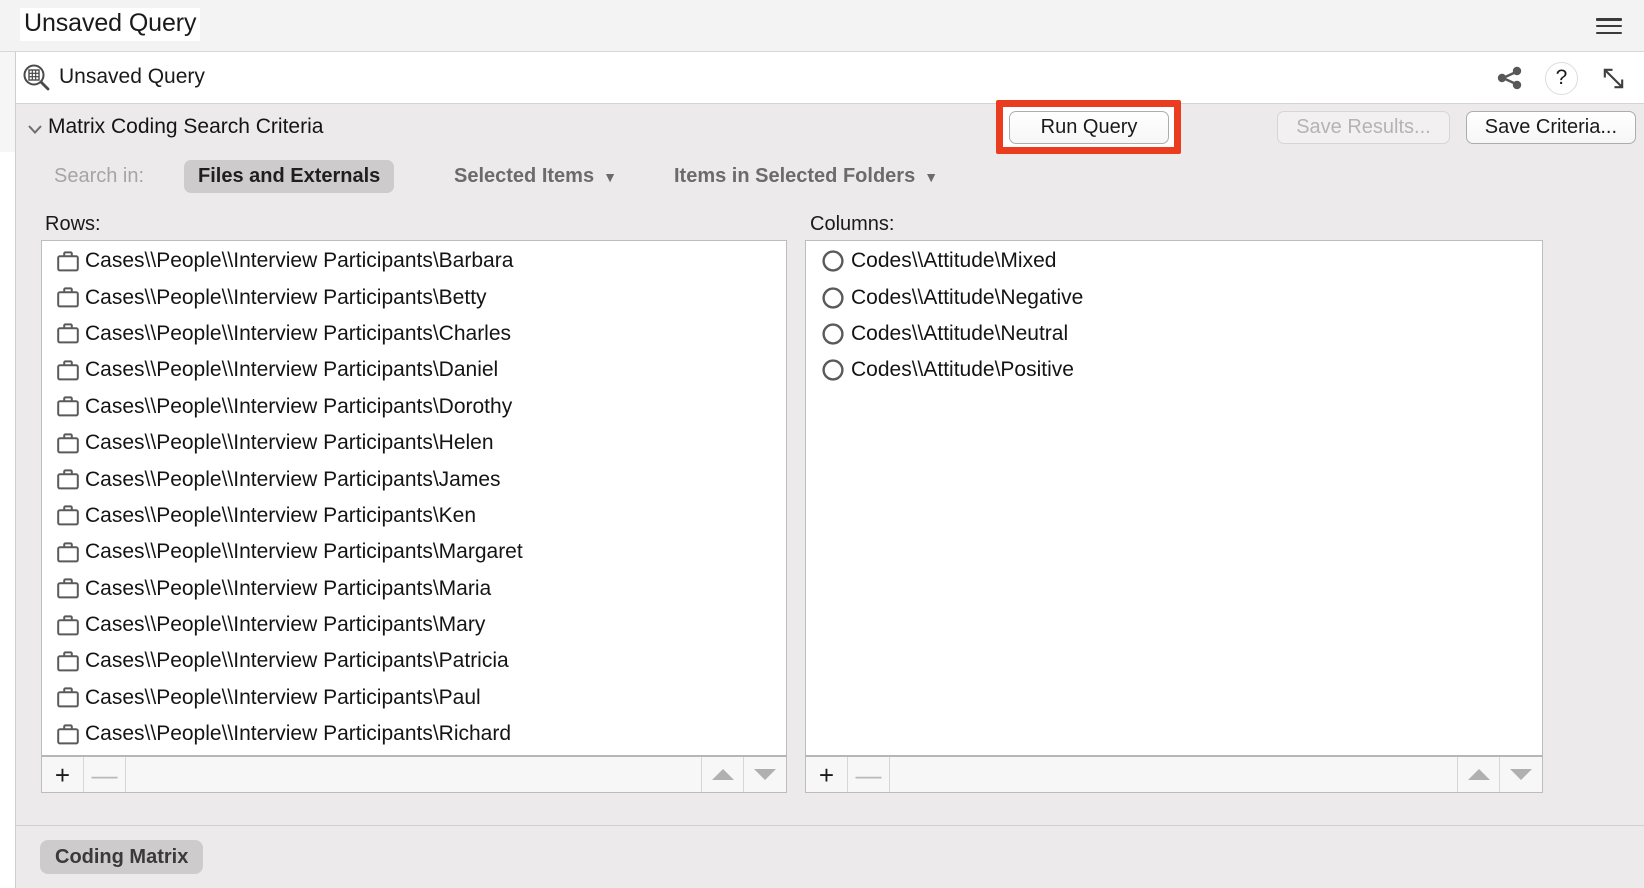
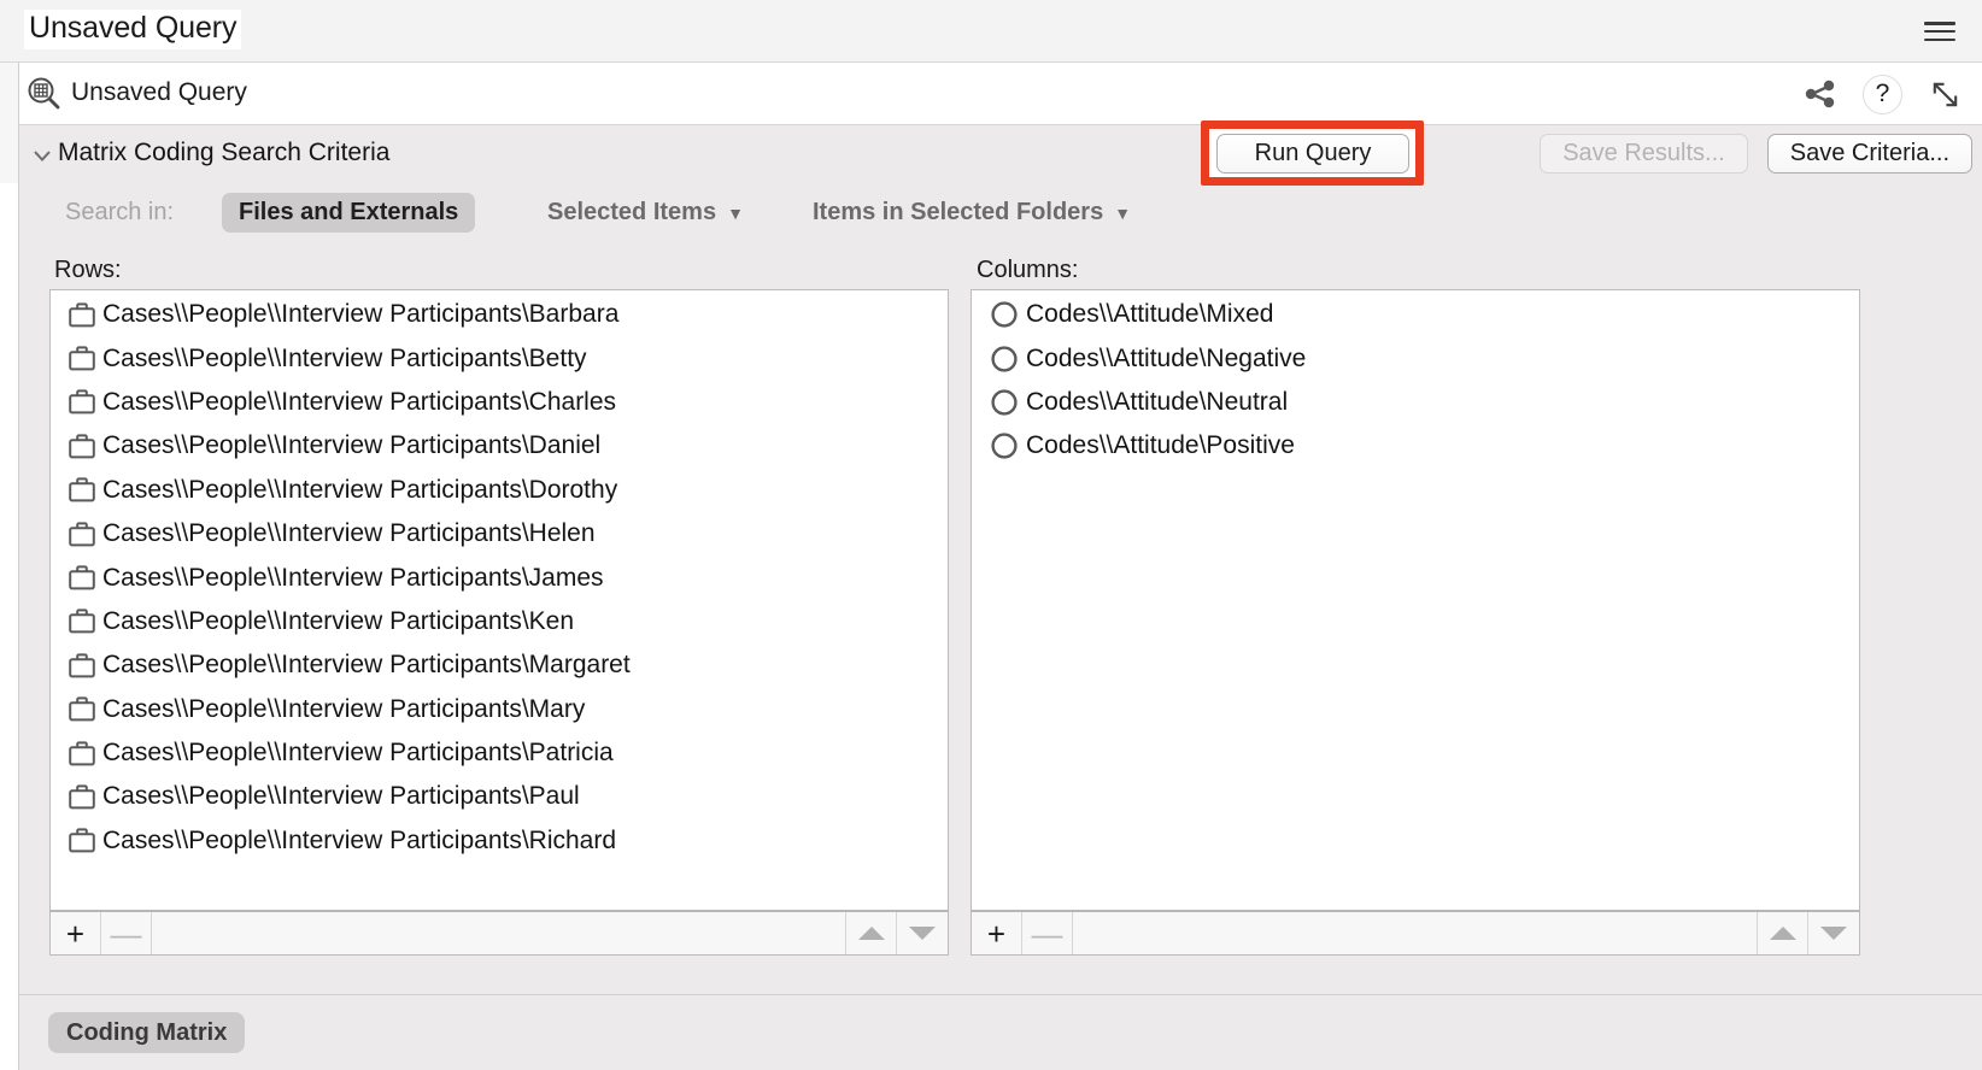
  Unsaved Query
  Unsaved Query
  ?
  Matrix Coding Search Criteria
  Save Results...
  Save Criteria...
  Run Query
  Search in:
  Files and Externals
  Selected Items
  ▼
  Items in Selected Folders
  ▼
  Rows:
  Cases\\People\\Interview Participants\Barbara
  Cases\\People\\Interview Participants\Betty
  Cases\\People\\Interview Participants\Charles
  Cases\\People\\Interview Participants\Daniel
  Cases\\People\\Interview Participants\Dorothy
  Cases\\People\\Interview Participants\Helen
  Cases\\People\\Interview Participants\James
  Cases\\People\\Interview Participants\Ken
  Cases\\People\\Interview Participants\Margaret
- Cases\\People\\Interview Participants\Maria
  Cases\\People\\Interview Participants\Mary
  Cases\\People\\Interview Participants\Patricia
  Cases\\People\\Interview Participants\Paul
  Cases\\People\\Interview Participants\Richard
  +
  —
  Columns:
  Codes\\Attitude\Mixed
  Codes\\Attitude\Negative
  Codes\\Attitude\Neutral
  Codes\\Attitude\Positive
  +
  —
  Coding Matrix
